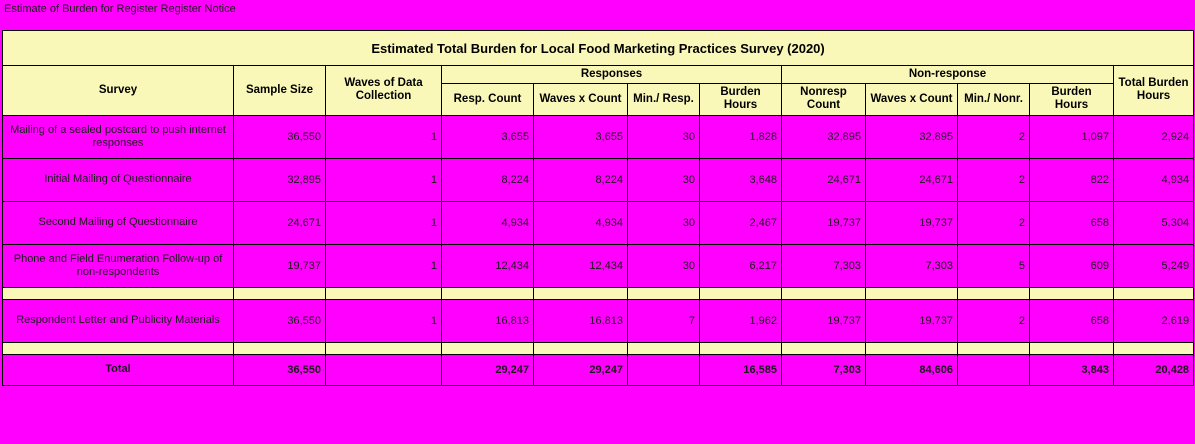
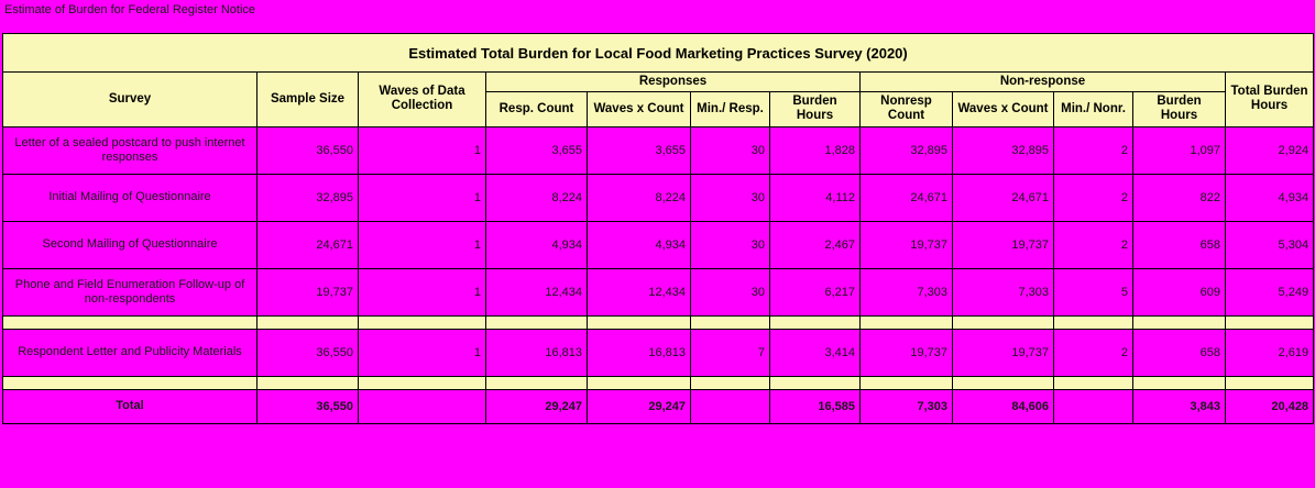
- Estimate of Burden for Register Register Notice
+ Estimate of Burden for Federal Register Notice
  Estimated Total Burden for Local Food Marketing Practices Survey (2020)
  Survey	Sample Size	Waves of Data Collection	Responses	Non-response	Total Burden Hours
  Resp. Count	Waves x Count	Min./ Resp.	Burden Hours	Nonresp Count	Waves x Count	Min./ Nonr.	Burden Hours
- Mailing of a sealed postcard to push internet responses	36,550	1	3,655	3,655	30	1,828	32,895	32,895	2	1,097	2,924
+ Letter of a sealed postcard to push internet responses	36,550	1	3,655	3,655	30	1,828	32,895	32,895	2	1,097	2,924
- Initial Mailing of Questionnaire	32,895	1	8,224	8,224	30	3,648	24,671	24,671	2	822	4,934
+ Initial Mailing of Questionnaire	32,895	1	8,224	8,224	30	4,112	24,671	24,671	2	822	4,934
  Second Mailing of Questionnaire	24,671	1	4,934	4,934	30	2,467	19,737	19,737	2	658	5,304
  Phone and Field Enumeration Follow-up of non-respondents	19,737	1	12,434	12,434	30	6,217	7,303	7,303	5	609	5,249
- Respondent Letter and Publicity Materials	36,550	1	16,813	16,813	7	1,962	19,737	19,737	2	658	2,619
+ Respondent Letter and Publicity Materials	36,550	1	16,813	16,813	7	3,414	19,737	19,737	2	658	2,619
  Total	36,550		29,247	29,247		16,585	7,303	84,606		3,843	20,428
